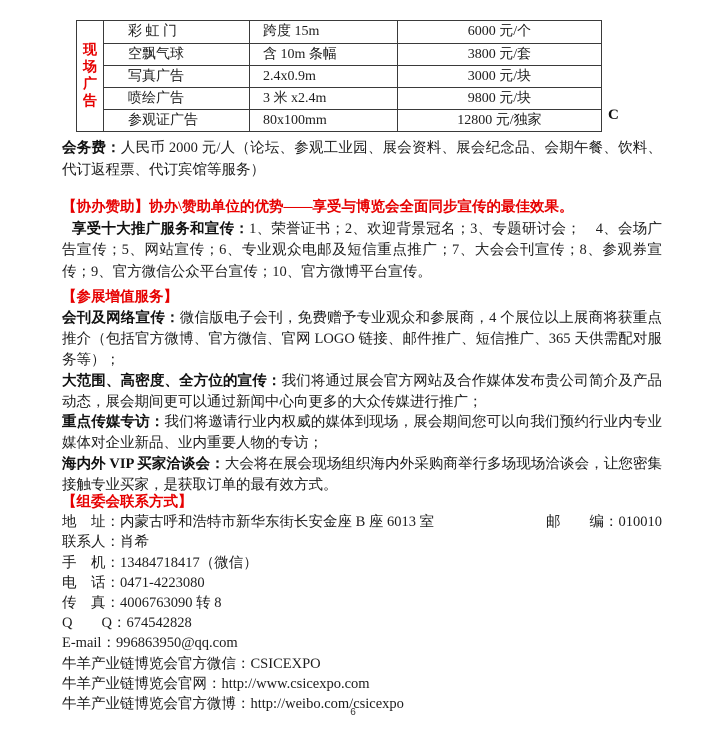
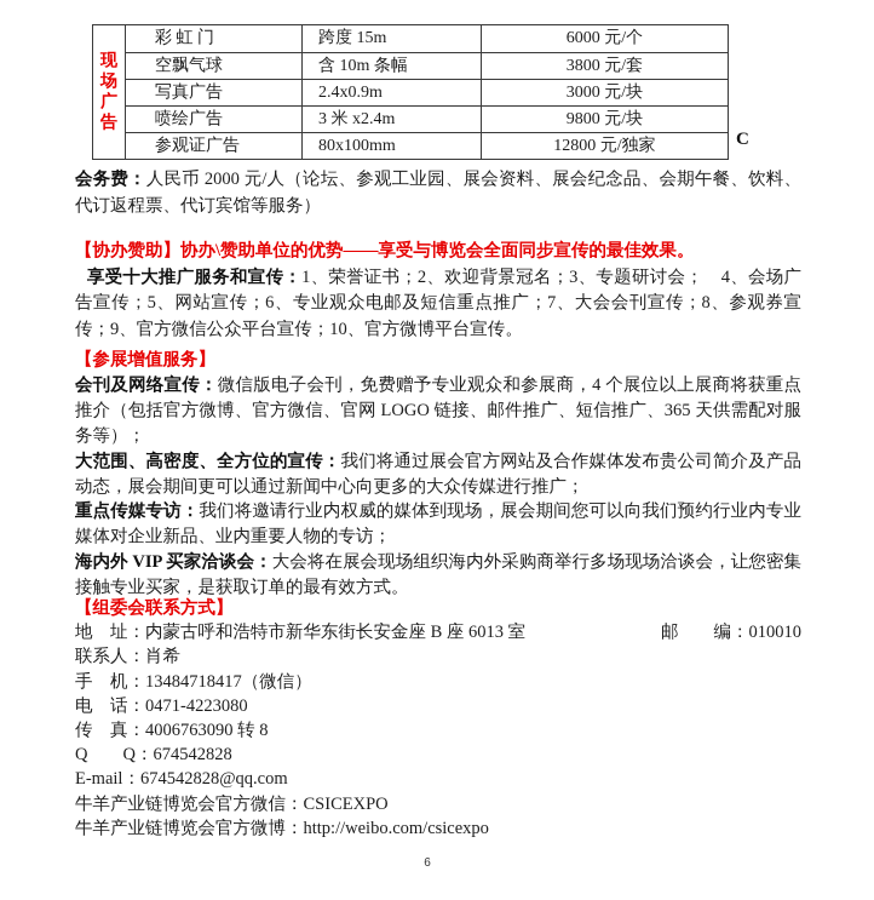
  现场广告
  彩 虹 门
  跨度 15m
  6000 元/个
  空飘气球
  含 10m 条幅
  3800 元/套
  写真广告
  2.4x0.9m
  3000 元/块
  喷绘广告
  3 米 x2.4m
  9800 元/块
  参观证广告
  80x100mm
  12800 元/独家
  C
  会务费：人民币 2000 元/人（论坛、参观工业园、展会资料、展会纪念品、会期午餐、饮料、代订返程票、代订宾馆等服务）
  【协办赞助】协办\赞助单位的优势——享受与博览会全面同步宣传的最佳效果。
  享受十大推广服务和宣传：1、荣誉证书；2、欢迎背景冠名；3、专题研讨会； 4、会场广告宣传；5、网站宣传；6、专业观众电邮及短信重点推广；7、大会会刊宣传；8、参观券宣传；9、官方微信公众平台宣传；10、官方微博平台宣传。
  【参展增值服务】
  会刊及网络宣传：微信版电子会刊，免费赠予专业观众和参展商，4 个展位以上展商将获重点推介（包括官方微博、官方微信、官网 LOGO 链接、邮件推广、短信推广、365 天供需配对服务等）；
  大范围、高密度、全方位的宣传：我们将通过展会官方网站及合作媒体发布贵公司简介及产品动态，展会期间更可以通过新闻中心向更多的大众传媒进行推广；
  重点传媒专访：我们将邀请行业内权威的媒体到现场，展会期间您可以向我们预约行业内专业媒体对企业新品、业内重要人物的专访；
  海内外 VIP 买家洽谈会：大会将在展会现场组织海内外采购商举行多场现场洽谈会，让您密集接触专业买家，是获取订单的最有效方式。
  【组委会联系方式】
  地 址：内蒙古呼和浩特市新华东街长安金座 B 座 6013 室
  邮 编：010010
  联系人：肖希
  手 机：13484718417（微信）
  电 话：0471-4223080
  传 真：4006763090 转 8
  Q Q：674542828
- E-mail：996863950@qq.com
+ E-mail：674542828@qq.com
  牛羊产业链博览会官方微信：CSICEXPO
- 牛羊产业链博览会官网：http://www.csicexpo.com
  牛羊产业链博览会官方微博：http://weibo.com/csicexpo
  6
